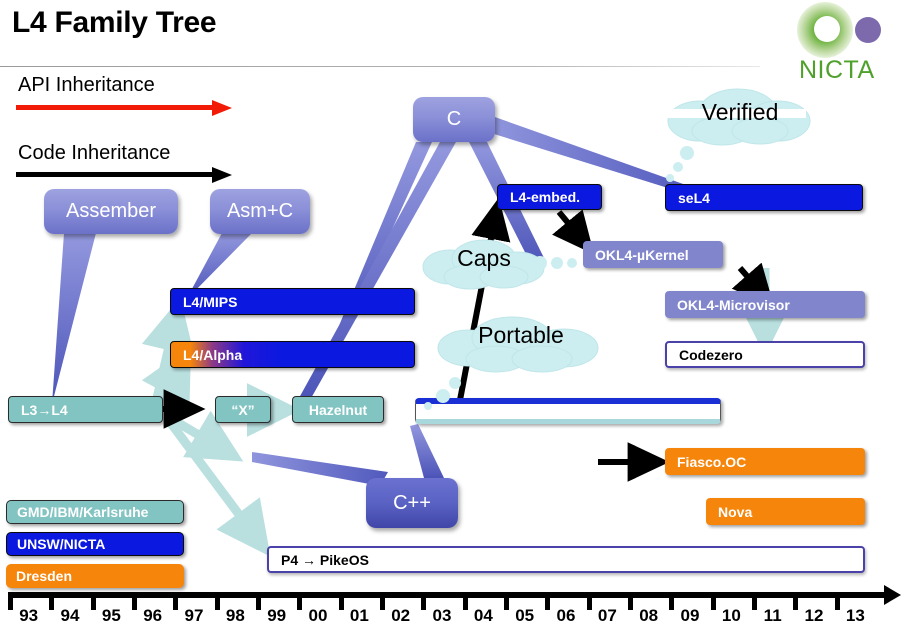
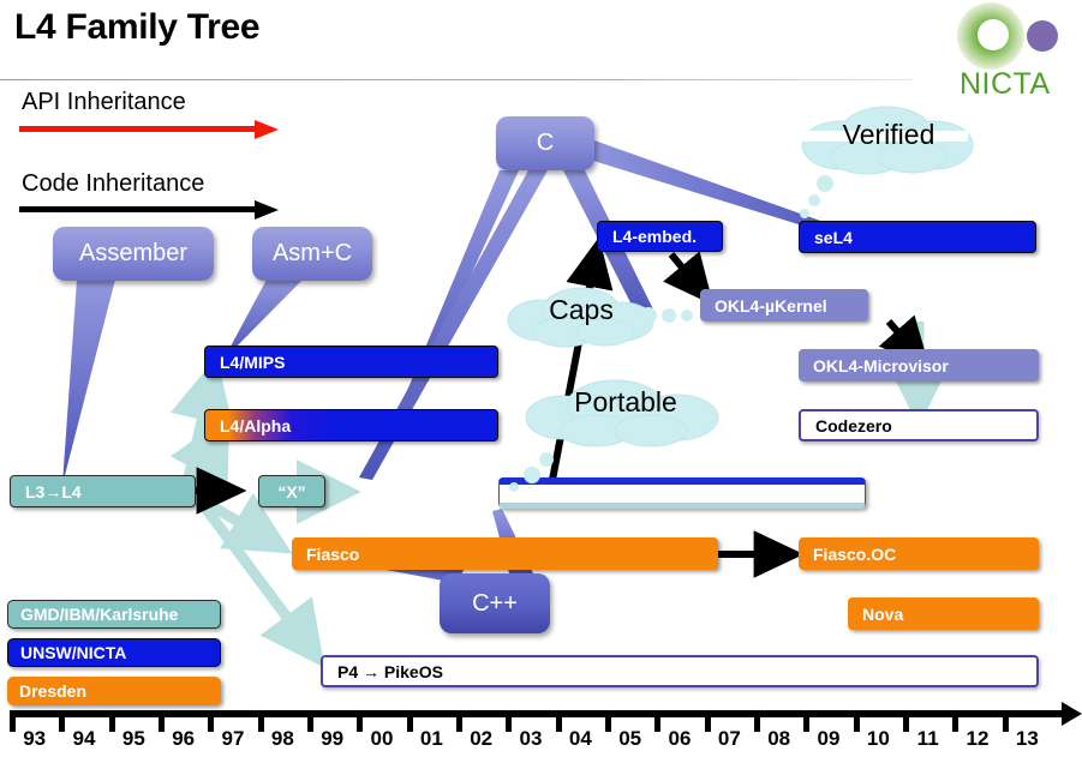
  L4 Family Tree
  NICTA
  API Inheritance
  Code Inheritance
  Verified
  Caps
  Portable
  L4/MIPS
  L4/Alpha
  L3→L4
  “X”
- Hazelnut
  L4-embed.
  seL4
  OKL4-µKernel
  OKL4-Microvisor
  Codezero
+ Fiasco
  Fiasco.OC
  Nova
  P4 → PikeOS
  Assember
  Asm+C
  C
  C++
  GMD/IBM/Karlsruhe
  UNSW/NICTA
  Dresden
  93
  94
  95
  96
  97
  98
  99
  00
  01
  02
  03
  04
  05
  06
  07
  08
  09
  10
  11
  12
  13
